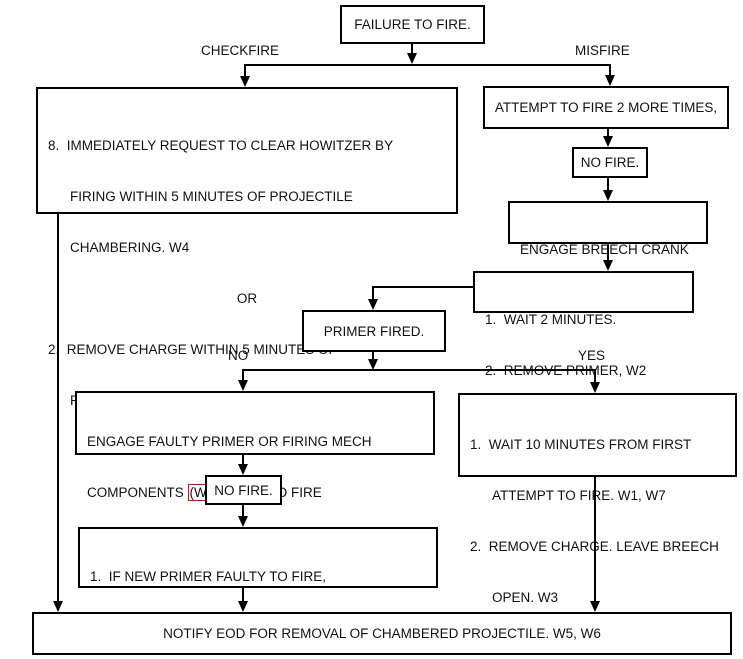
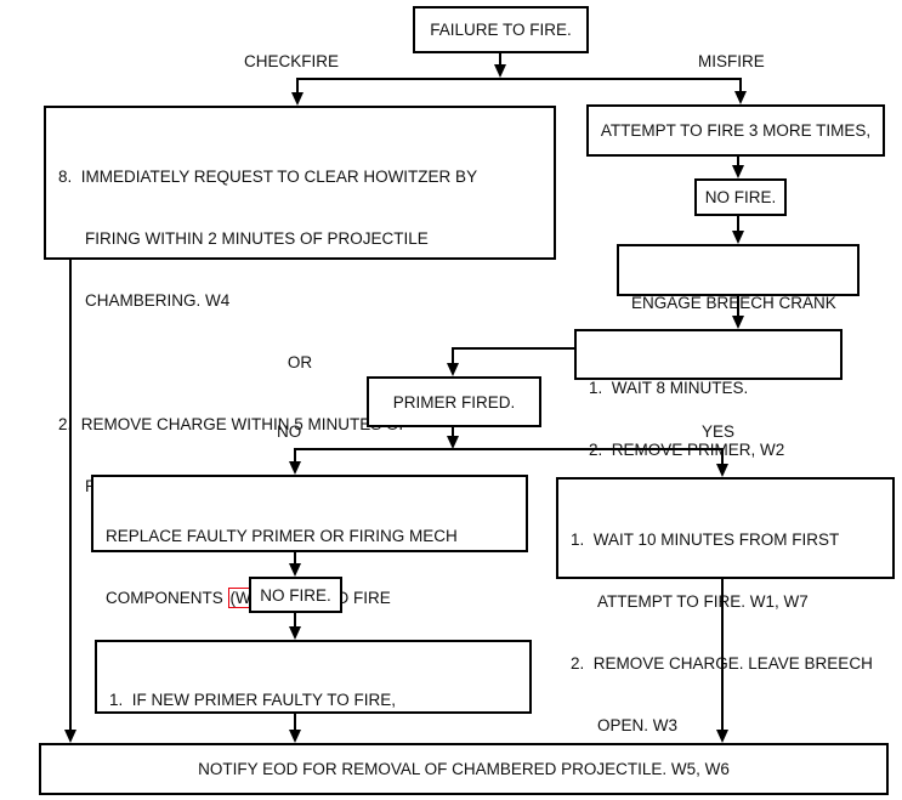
  FAILURE TO FIRE.
  8. IMMEDIATELY REQUEST TO CLEAR HOWITZER BY
- FIRING WITHIN 5 MINUTES OF PROJECTILE
+ FIRING WITHIN 2 MINUTES OF PROJECTILE
  CHAMBERING. W4
  OR
  2 REMOVE CHARGE WITHIN 5 MINUTE
- ATTEMPT TO FIRE 2 MORE TIMES,
+ ATTEMPT TO FIRE 3 MORE TIMES,
  NO FIRE.
  ENGAGE BREECH CRANK
- 1. WAIT 2 MINUTES.
+ 1. WAIT 8 MINUTES.
  PRIMER FIRED.
- ENGAGE FAULTY PRIMER OR FIRING MECH
+ REPLACE FAULTY PRIMER OR FIRING MECH
  1. WAIT 10 MINUTES FROM FIRST
  ATTEMPT TO FIRE. W1, W7
  2. REMOVE CHARE. LEAVE BREECH
  OPEN. W3
  NO FIRE.
  1. IF NEW PRIMER FAULTY TO FIRE,
  NOTIFY EOD FOR REMOVAL OF CHAMBERED PROJECTILE. W5, W6
  CHECKFIRE
  MISFIRE
  NO
  YES
